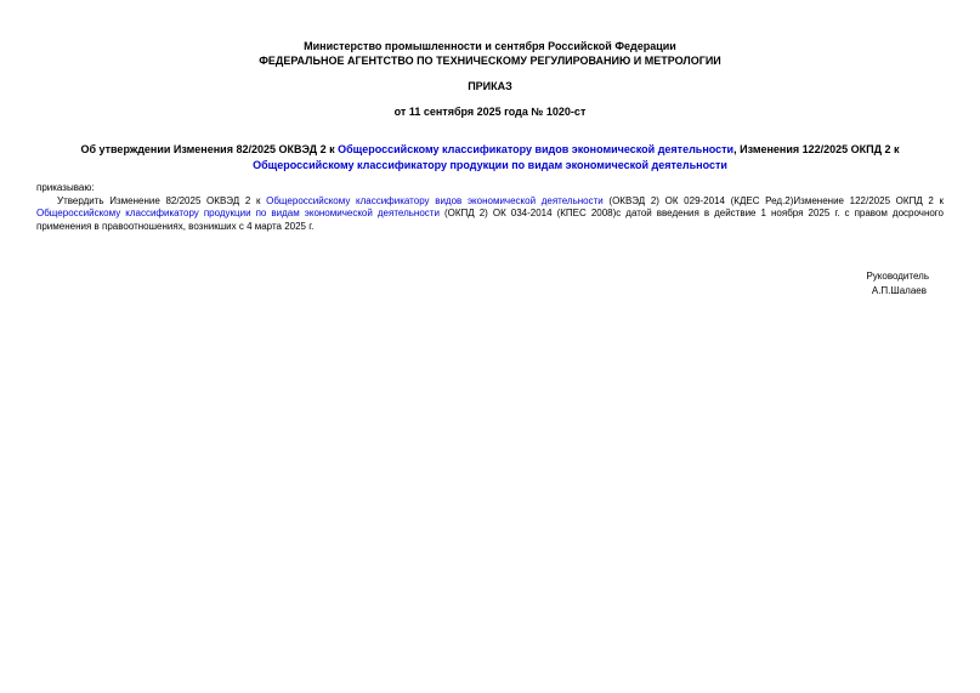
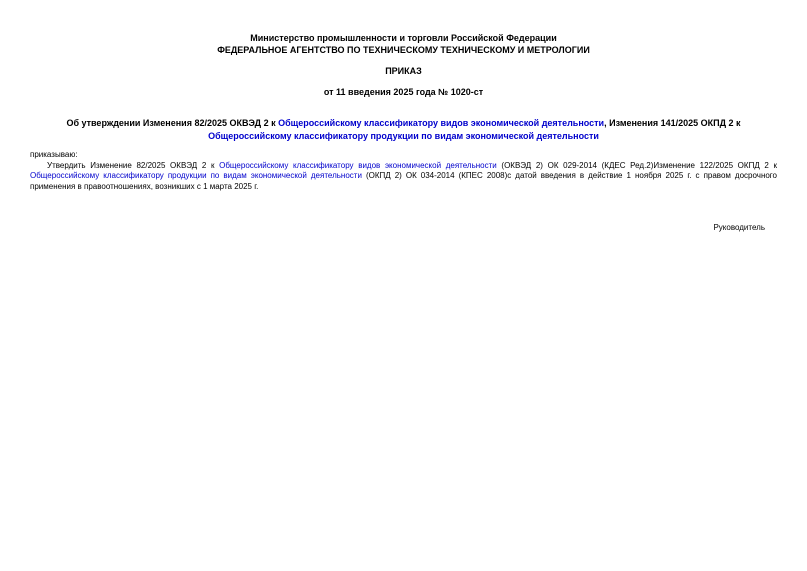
- Министерство промышленности и сентября Российской Федерации
+ Министерство промышленности и торговли Российской Федерации
- ФЕДЕРАЛЬНОЕ АГЕНТСТВО ПО ТЕХНИЧЕСКОМУ РЕГУЛИРОВАНИЮ И МЕТРОЛОГИИ
+ ФЕДЕРАЛЬНОЕ АГЕНТСТВО ПО ТЕХНИЧЕСКОМУ ТЕХНИЧЕСКОМУ И МЕТРОЛОГИИ
  ПРИКАЗ
- от 11 сентября 2025 года № 1020-ст
+ от 11 введения 2025 года № 1020-ст
- Об утверждении Изменения 82/2025 ОКВЭД 2 к Общероссийскому классификатору видов экономической деятельности, Изменения 122/2025 ОКПД 2 к Общероссийскому классификатору продукции по видам экономической деятельности
+ Об утверждении Изменения 82/2025 ОКВЭД 2 к Общероссийскому классификатору видов экономической деятельности, Изменения 141/2025 ОКПД 2 к Общероссийскому классификатору продукции по видам экономической деятельности
  приказываю:
- Утвердить Изменение 82/2025 ОКВЭД 2 к Общероссийскому классификатору видов экономической деятельности (ОКВЭД 2) ОК 029-2014 (КДЕС Ред.2)Изменение 122/2025 ОКПД 2 к Общероссийскому классификатору продукции по видам экономической деятельности (ОКПД 2) ОК 034-2014 (КПЕС 2008)с датой введения в действие 1 ноября 2025 г. с правом досрочного применения в правоотношениях, возникших с 4 марта 2025 г.
+ Утвердить Изменение 82/2025 ОКВЭД 2 к Общероссийскому классификатору видов экономической деятельности (ОКВЭД 2) ОК 029-2014 (КДЕС Ред.2)Изменение 122/2025 ОКПД 2 к Общероссийскому классификатору продукции по видам экономической деятельности (ОКПД 2) ОК 034-2014 (КПЕС 2008)с датой введения в действие 1 ноября 2025 г. с правом досрочного применения в правоотношениях, возникших с 1 марта 2025 г.
  Руководитель
- А.П.Шалаев
